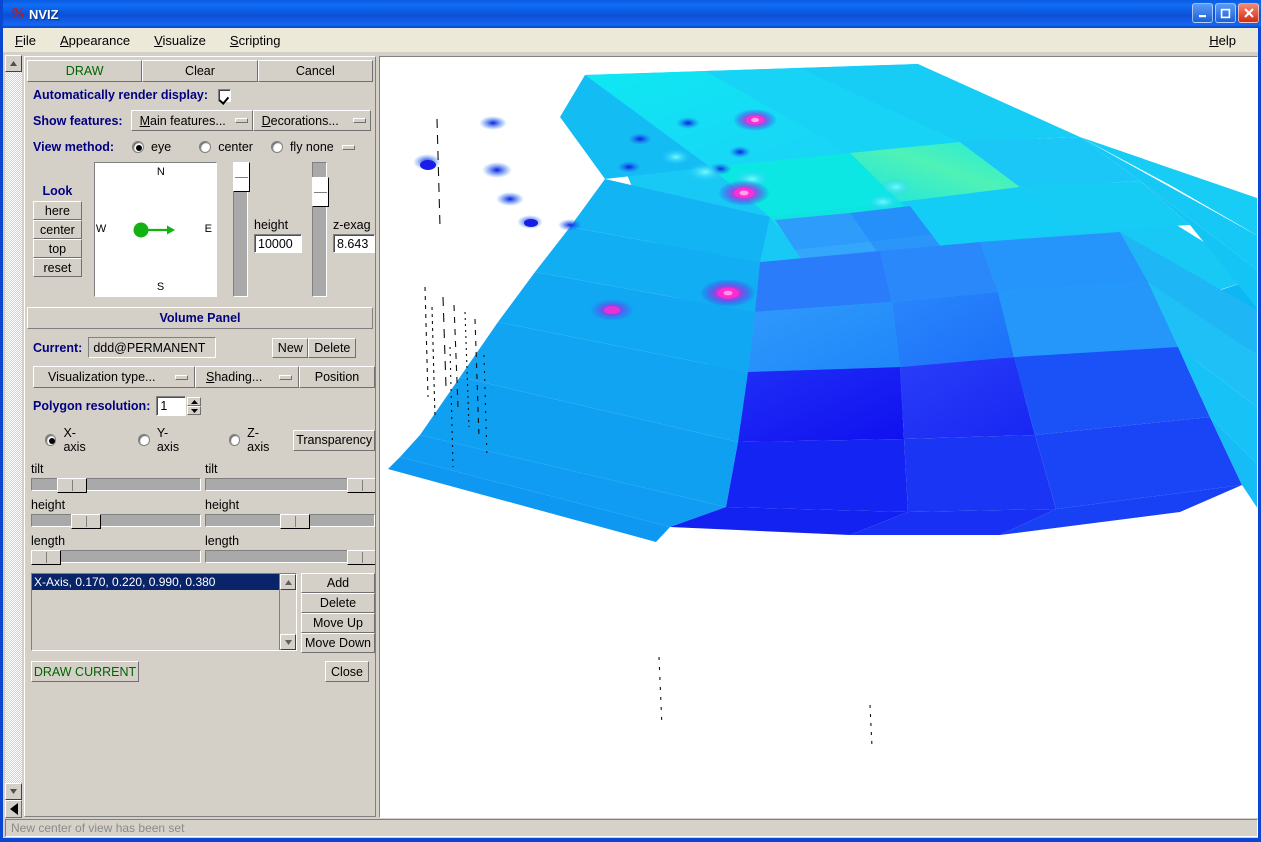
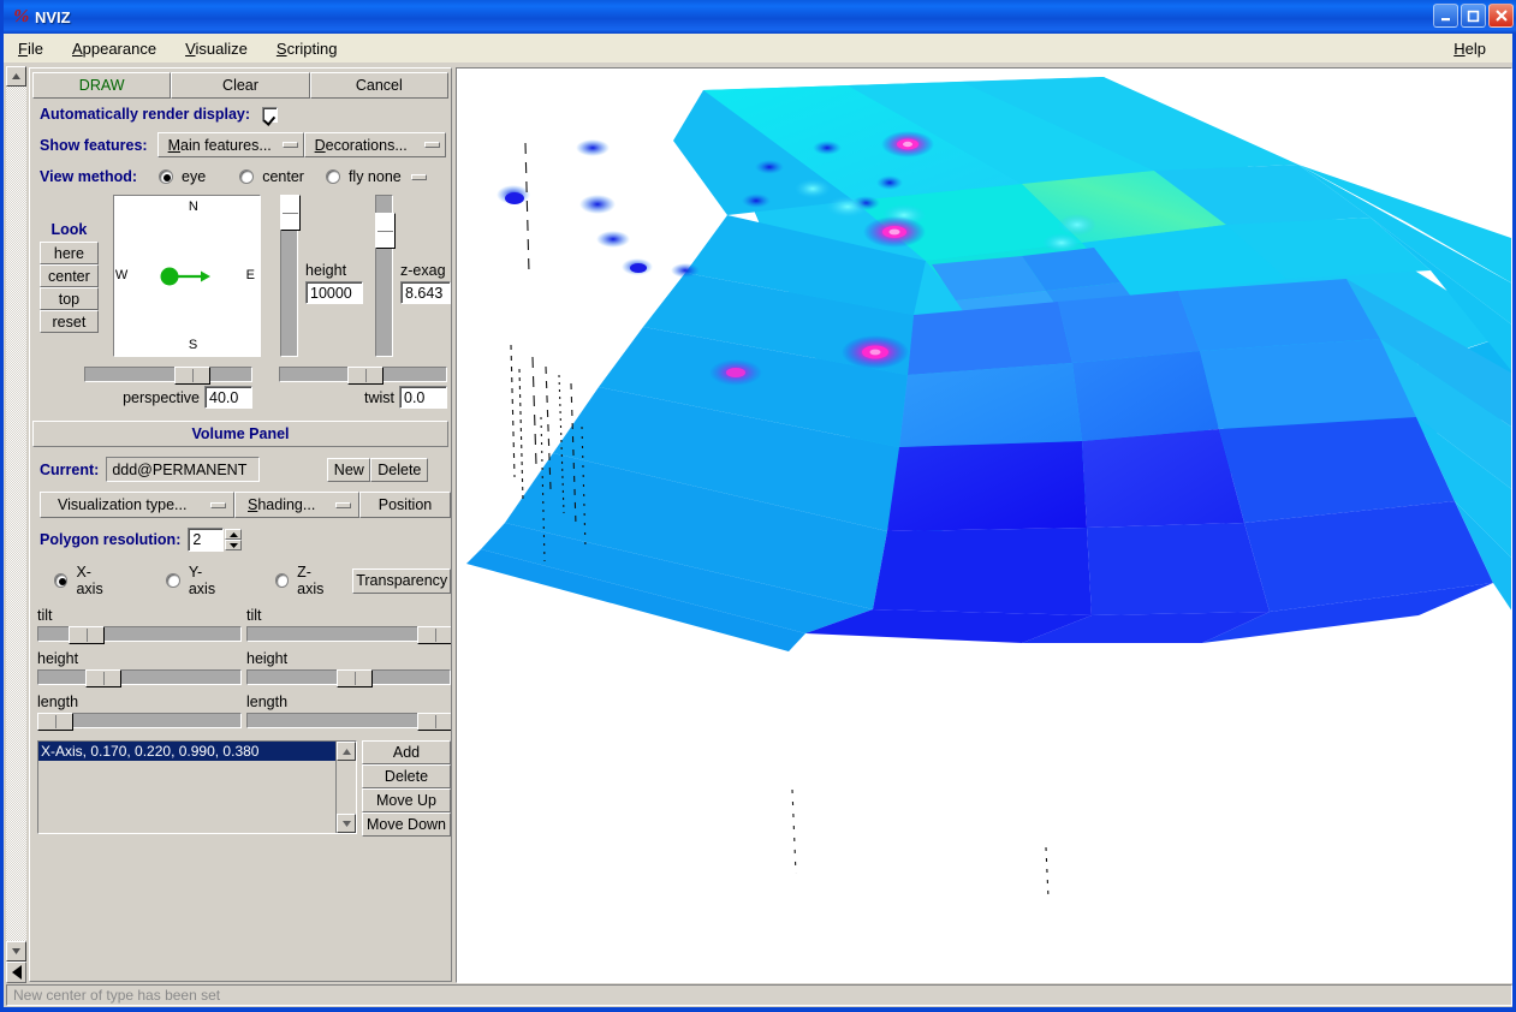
  NVIZ
  File
  Appearance
  Visualize
  Scripting
  Help
  DRAW
  Clear
  Cancel
  Automatically render display:
  Show features:
  M
  ain features...
  D
  ecorations...
  View method:
  eye
  center
  fly none
  Look
  here
  center
  top
  reset
  N
  S
  E
  W
  height
  10000
  z-exag
  8.643
+ perspective
+ 40.0
+ twist
+ 0.0
  Volume Panel
  Current:
  ddd@PERMANENT
  New
  Delete
  Visualization type...
  S
  hading...
  Position
  Polygon resolution:
- 1
+ 2
  X-axis
  Y-axis
  Z-axis
  Transparency
  tilt
  height
  length
  tilt
  height
  length
  X-Axis, 0.170, 0.220, 0.990, 0.380
  Add
  Delete
  Move Up
  Move Down
- DRAW CURRENT
- Close
- New center of view has been set
+ New center of type has been set
